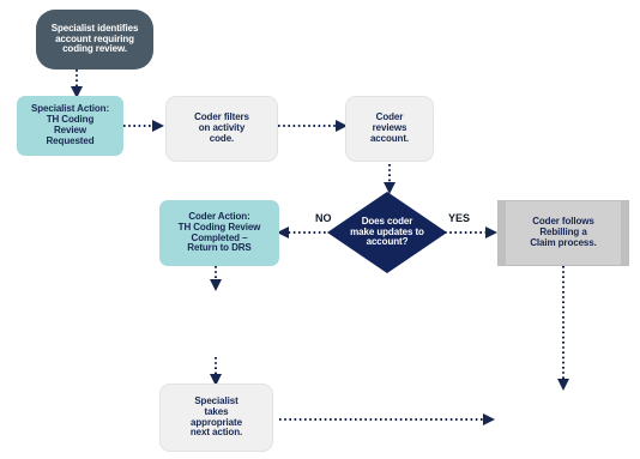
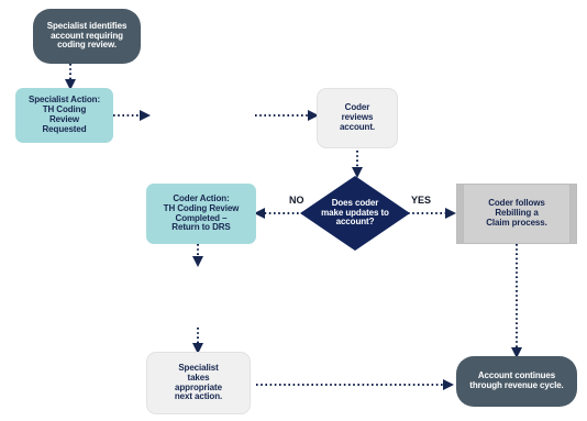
  Specialist identifies
  account requiring
  coding review.
  Specialist Action:
  TH Coding
  Review
  Requested
- Coder filters
- on activity
- code.
  Coder
  reviews
  account.
  Does coder
  make updates to
  account?
  Coder Action:
  TH Coding Review
  Completed –
  Return to DRS
  Coder follows
  Rebilling a
  Claim process.
  Specialist
  takes
  appropriate
  next action.
+ Account continues
+ through revenue cycle.
  NO
  YES
